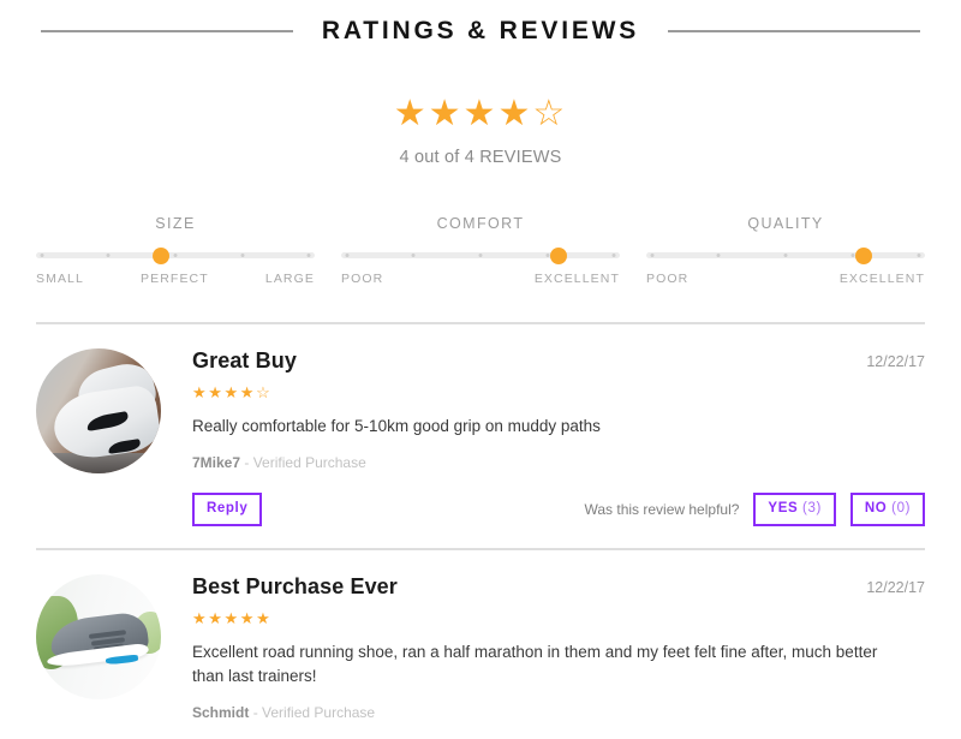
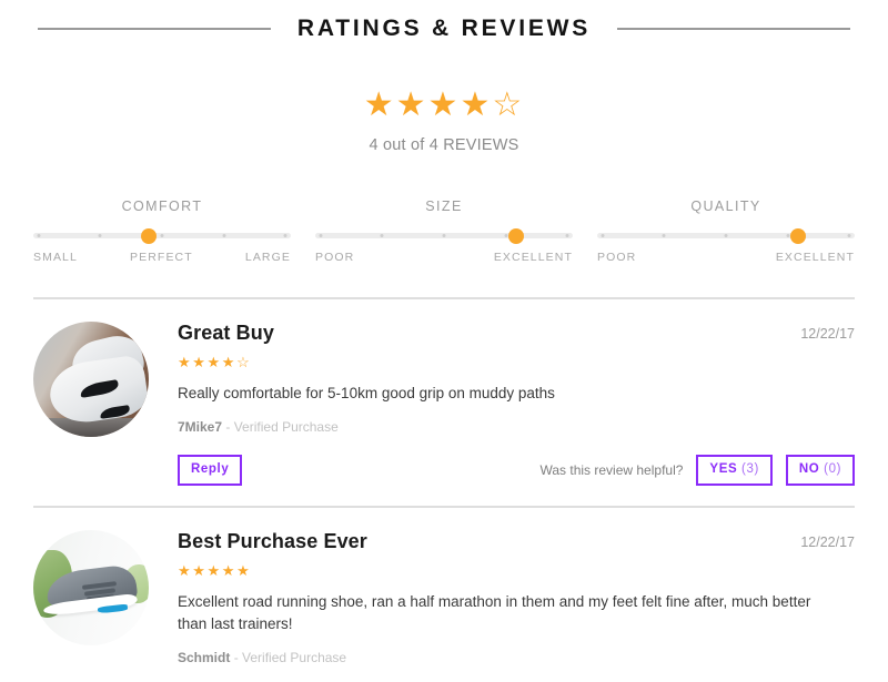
  RATINGS & REVIEWS
  ★★★★☆
  4 out of 4 REVIEWS
- SIZE
+ COMFORT
  SMALL
  PERFECT
  LARGE
- COMFORT
+ SIZE
  POOR
  EXCELLENT
  QUALITY
  POOR
  EXCELLENT
  Great Buy
  12/22/17
  ★★★★☆
  Really comfortable for 5-10km good grip on muddy paths
  7Mike7 - Verified Purchase
  Reply
  Was this review helpful?
  YES (3)
  NO (0)
  Best Purchase Ever
  12/22/17
  ★★★★★
  Excellent road running shoe, ran a half marathon in them and my feet felt fine after, much better than last trainers!
  Schmidt - Verified Purchase
